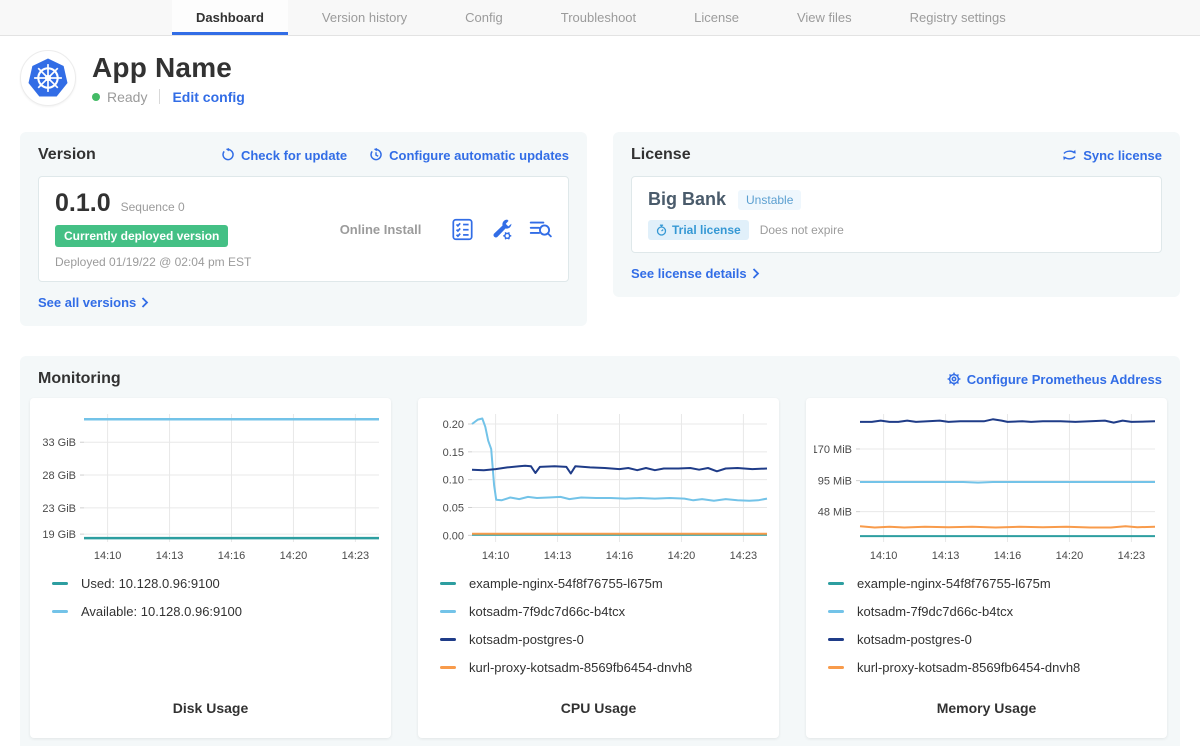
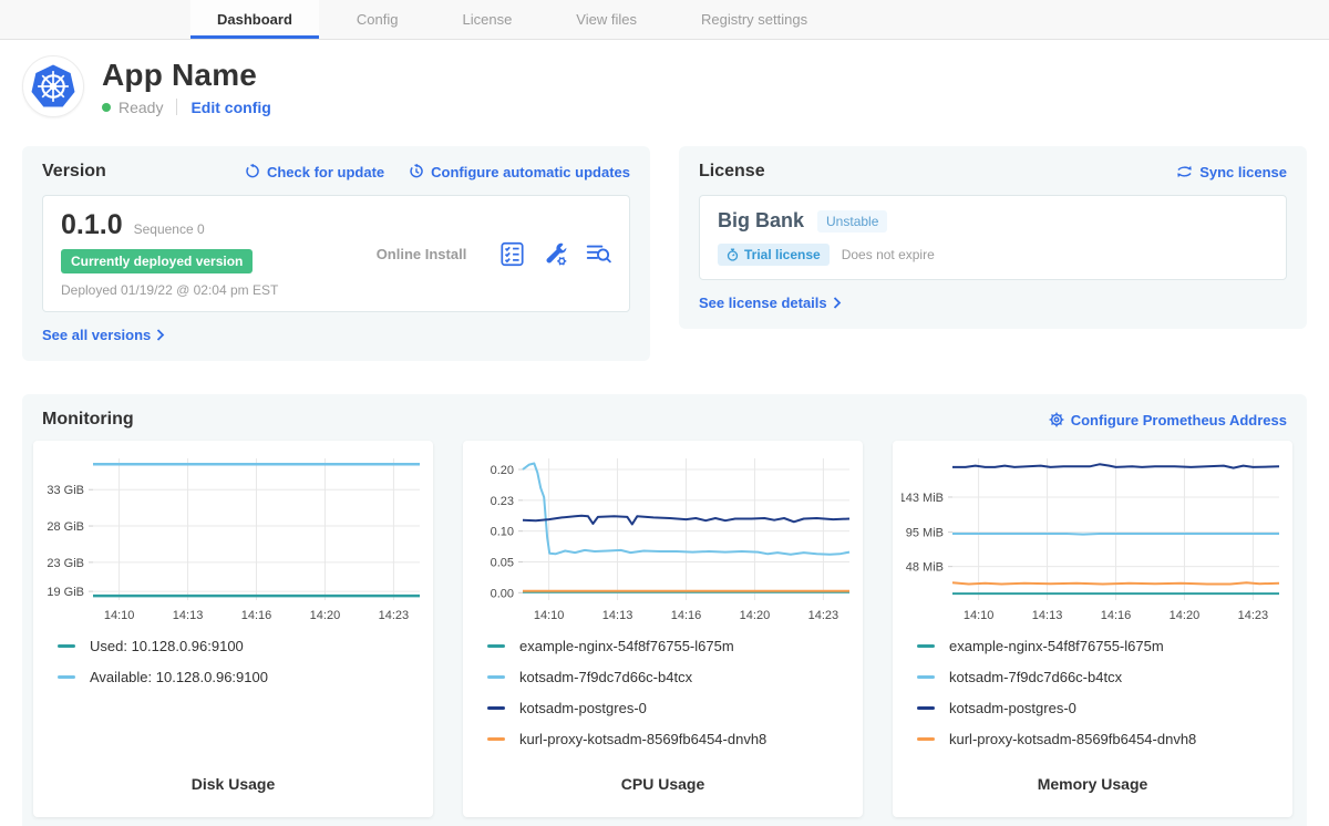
  Dashboard
- Version history
  Config
- Troubleshoot
  License
  View files
  Registry settings
  App Name
  Ready
  Edit config
  Version
  Check for update
  Configure automatic updates
  0.1.0
  Sequence 0
  Currently deployed version
  Deployed 01/19/22 @ 02:04 pm EST
  Online Install
  See all versions
  License
  Sync license
  Big Bank
  Unstable
  Trial license
  Does not expire
  See license details
  Monitoring
  Configure Prometheus Address
  14:10
  14:13
  14:16
  14:20
  14:23
  19 GiB
  23 GiB
  28 GiB
  33 GiB
  Used: 10.128.0.96:9100
  Available: 10.128.0.96:9100
  Disk Usage
  14:10
  14:13
  14:16
  14:20
  14:23
  0.00
  0.05
  0.10
- 0.15
+ 0.23
  0.20
  example-nginx-54f8f76755-l675m
  kotsadm-7f9dc7d66c-b4tcx
  kotsadm-postgres-0
  kurl-proxy-kotsadm-8569fb6454-dnvh8
  CPU Usage
  14:10
  14:13
  14:16
  14:20
  14:23
  48 MiB
  95 MiB
- 170 MiB
+ 143 MiB
  example-nginx-54f8f76755-l675m
  kotsadm-7f9dc7d66c-b4tcx
  kotsadm-postgres-0
  kurl-proxy-kotsadm-8569fb6454-dnvh8
  Memory Usage
